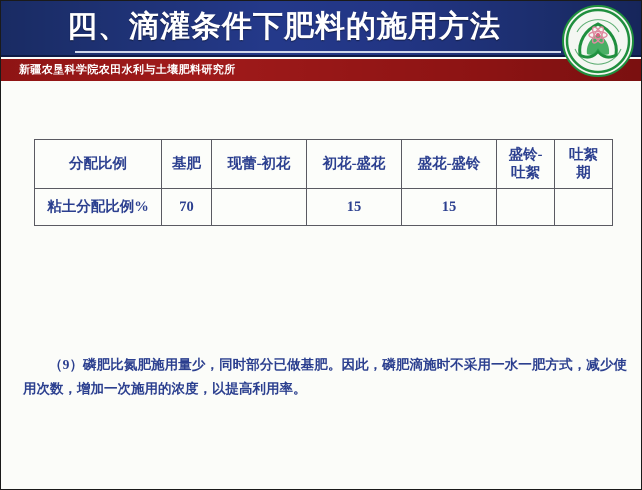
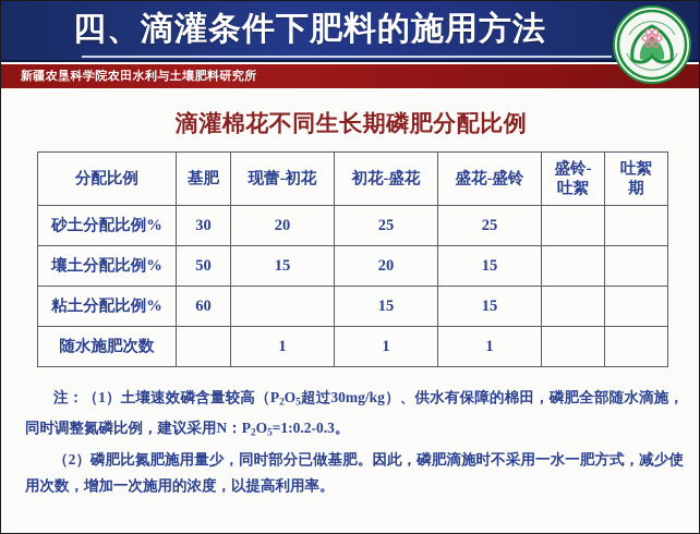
  四、滴灌条件下肥料的施用方法
  新疆农垦科学院农田水利与土壤肥料研究所
+ 滴灌棉花不同生长期磷肥分配比例
  分配比例	基肥	现蕾-初花	初花-盛花	盛花-盛铃	盛铃- 吐絮	吐絮 期
+ 砂土分配比例%	30	20	25	25
+ 壤土分配比例%	50	15	20	15
- 粘土分配比例%	70		15	15
+ 粘土分配比例%	60		15	15
+ 随水施肥次数		1	1	1
+ 注：（1）土壤速效磷含量较高（P2O5超过30mg/kg）、供水有保障的棉田，磷肥全部随水滴施，同时调整氮磷比例，建议采用N：P2O5=1:0.2-0.3。
- （9）磷肥比氮肥施用量少，同时部分已做基肥。因此，磷肥滴施时不采用一水一肥方式，减少使用次数，增加一次施用的浓度，以提高利用率。
+ （2）磷肥比氮肥施用量少，同时部分已做基肥。因此，磷肥滴施时不采用一水一肥方式，减少使用次数，增加一次施用的浓度，以提高利用率。
